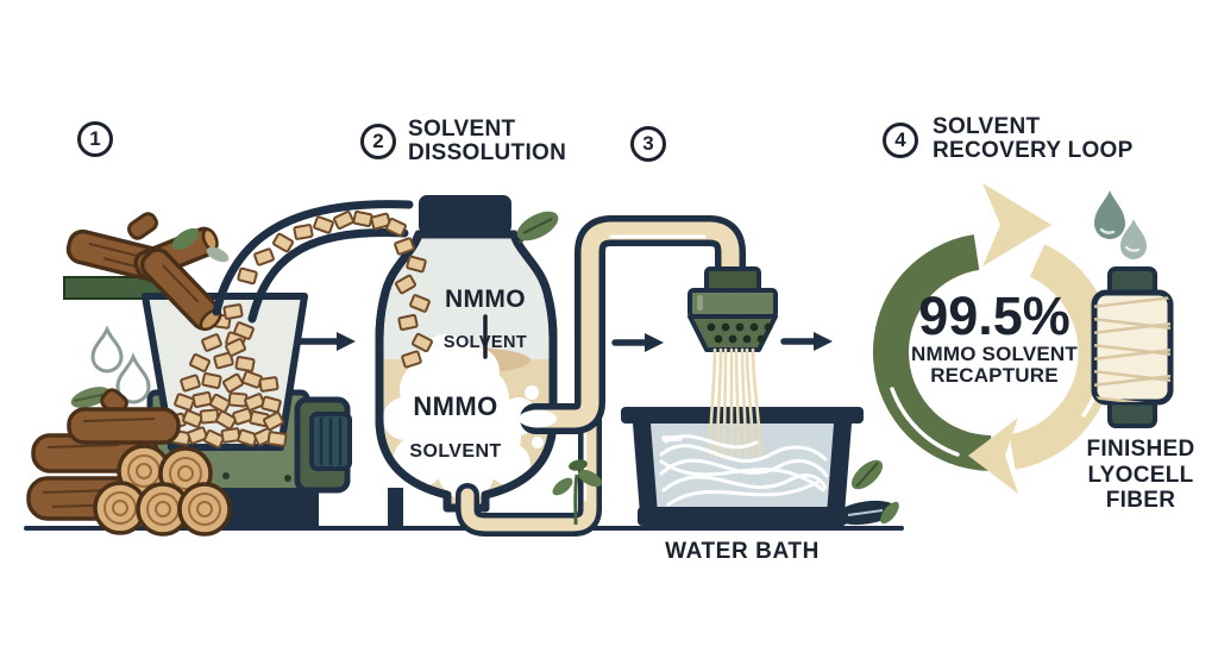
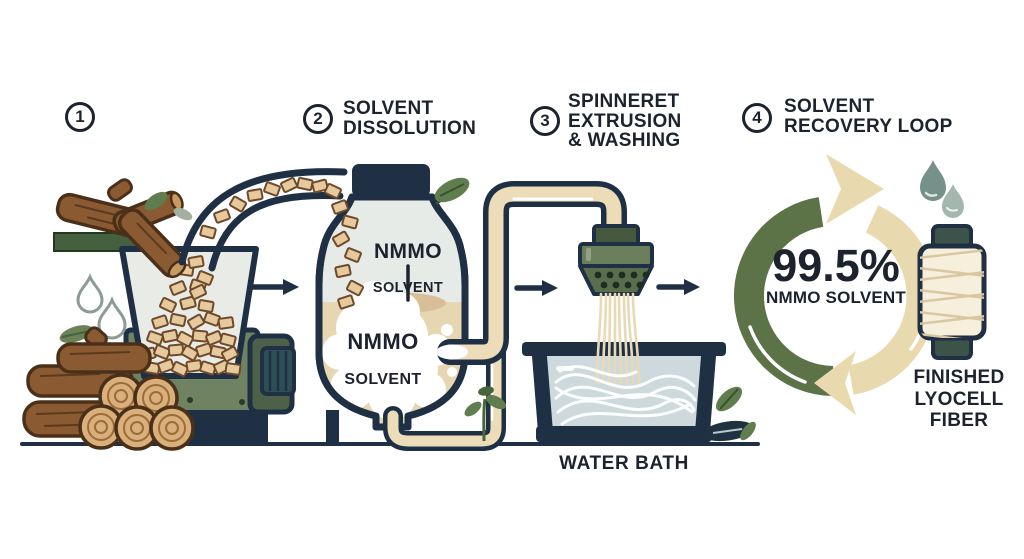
  1
  2
  SOLVENT
  DISSOLUTION
  3
+ SPINNERET
+ EXTRUSION
+ & WASHING
  4
  SOLVENT
  RECOVERY LOOP
  NMMO
  SOLVENT
  NMMO
  SOLVENT
  99.5%
  NMMO SOLVENT
- RECAPTURE
  WATER BATH
  FINISHED
  LYOCELL
  FIBER
